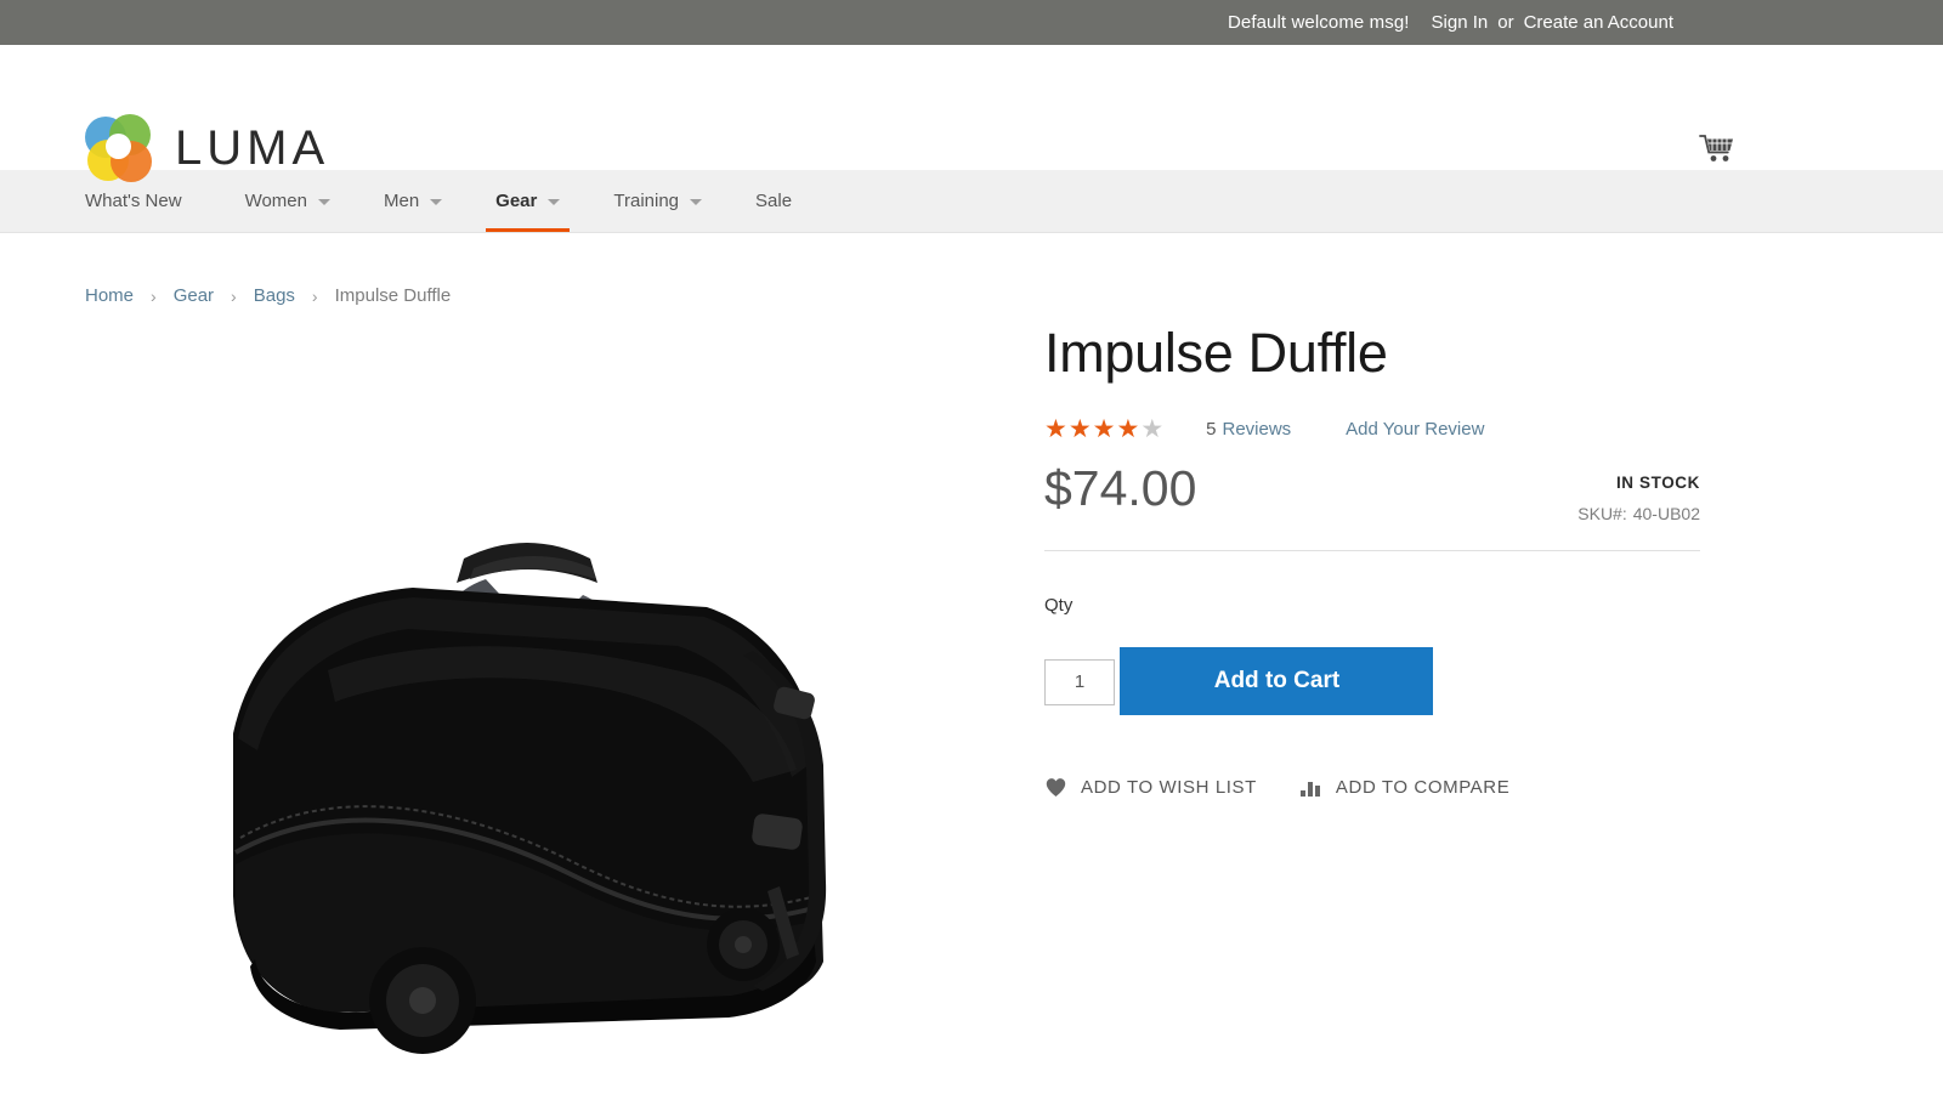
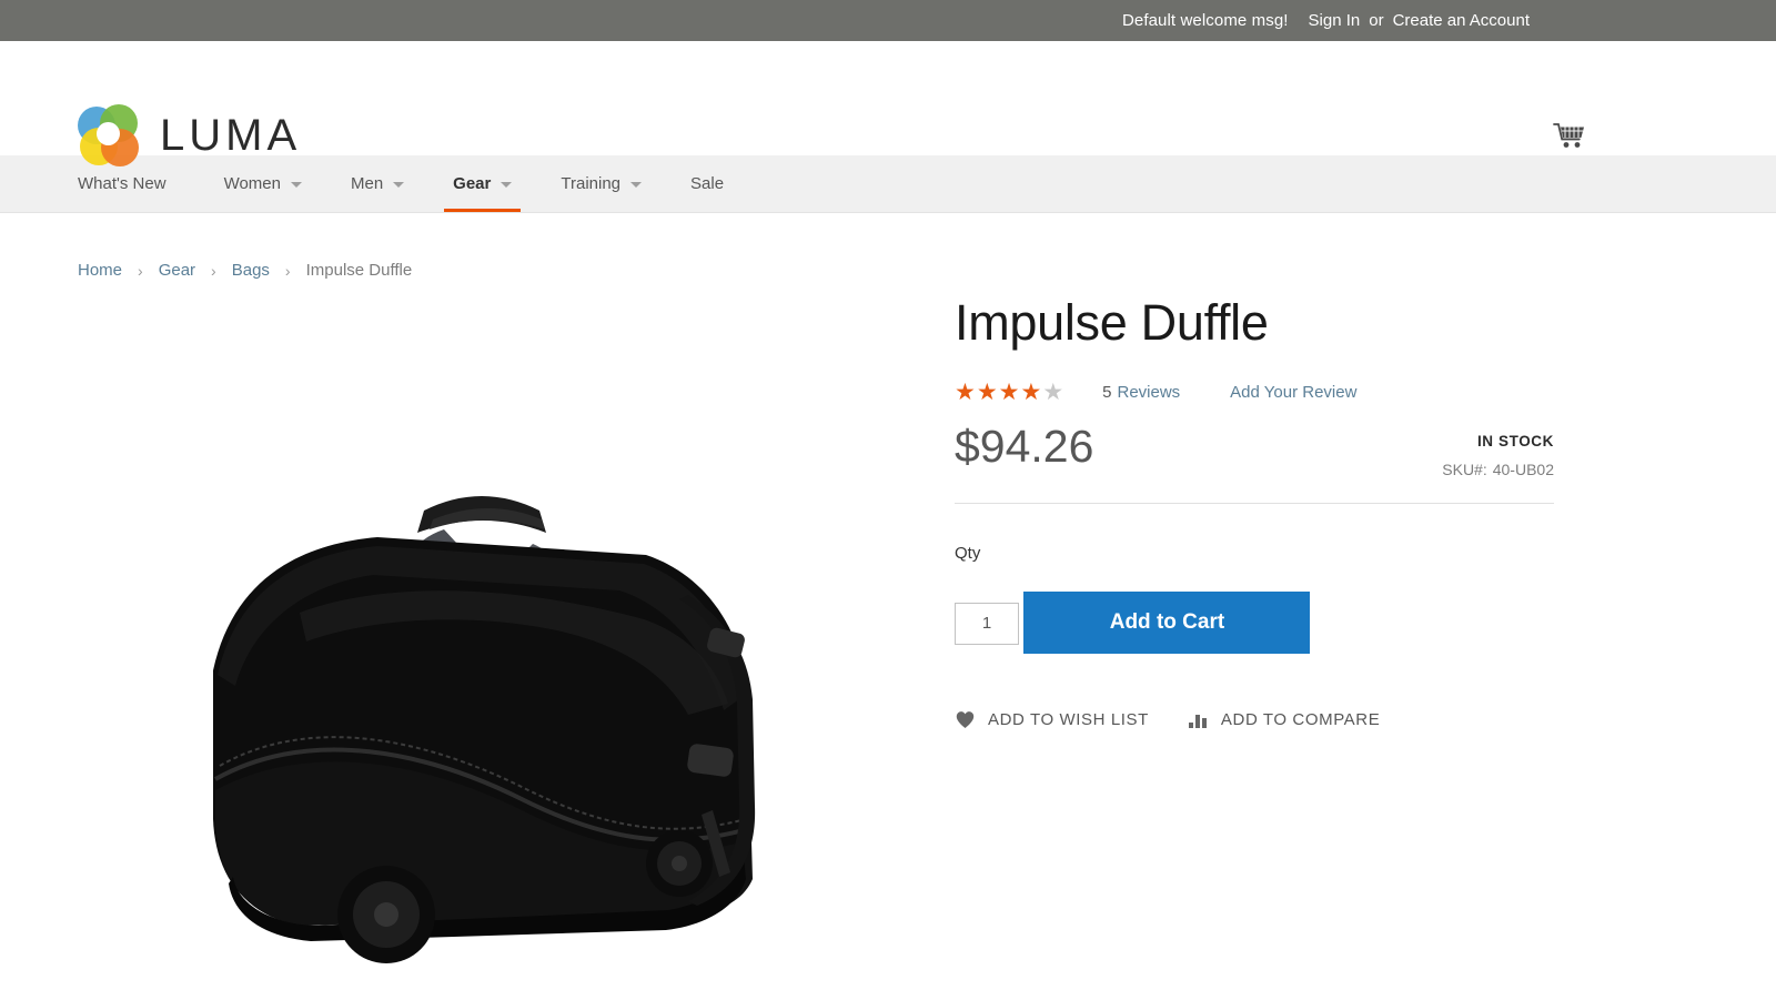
  Default welcome msg!
  Sign In
  or
  Create an Account
  LUMA
  What's New
  Women
  Men
  Gear
  Training
  Sale
  Home
  ›
  Gear
  ›
  Bags
  ›
  Impulse Duffle
  Impulse Duffle
  ★★★★★
  5 Reviews
  Add Your Review
- $74.00
+ $94.26
  IN STOCK
  SKU#: 40-UB02
  Qty
  1 Add to Cart
  ADD TO WISH LIST
  ADD TO COMPARE
